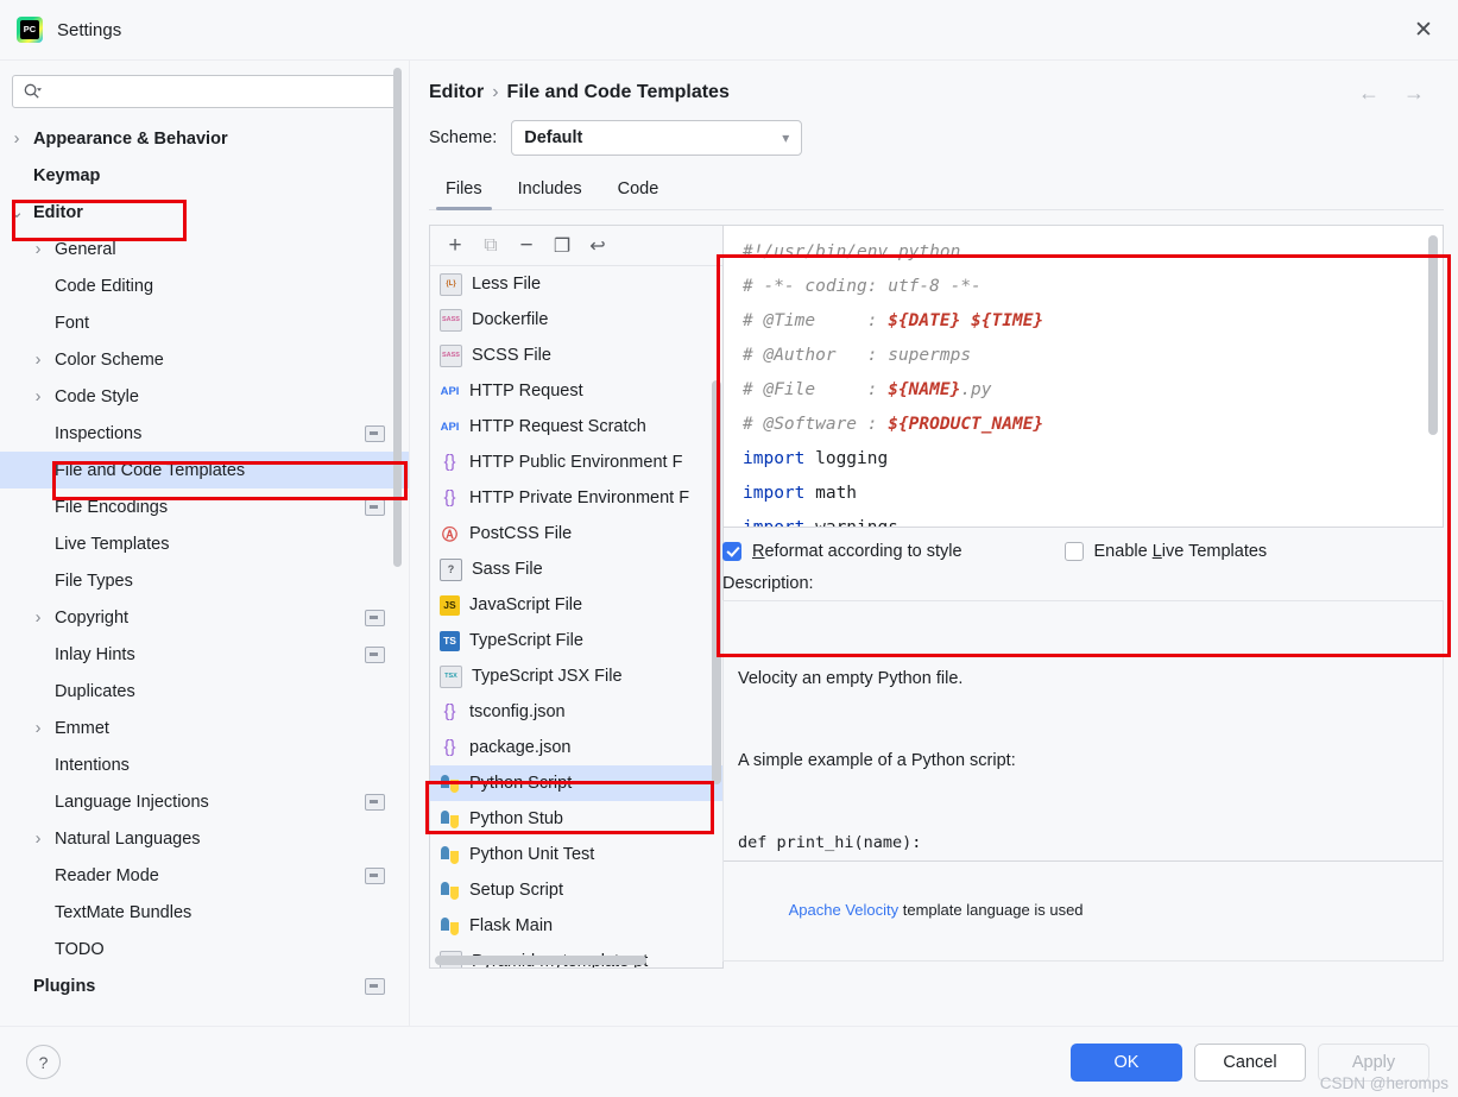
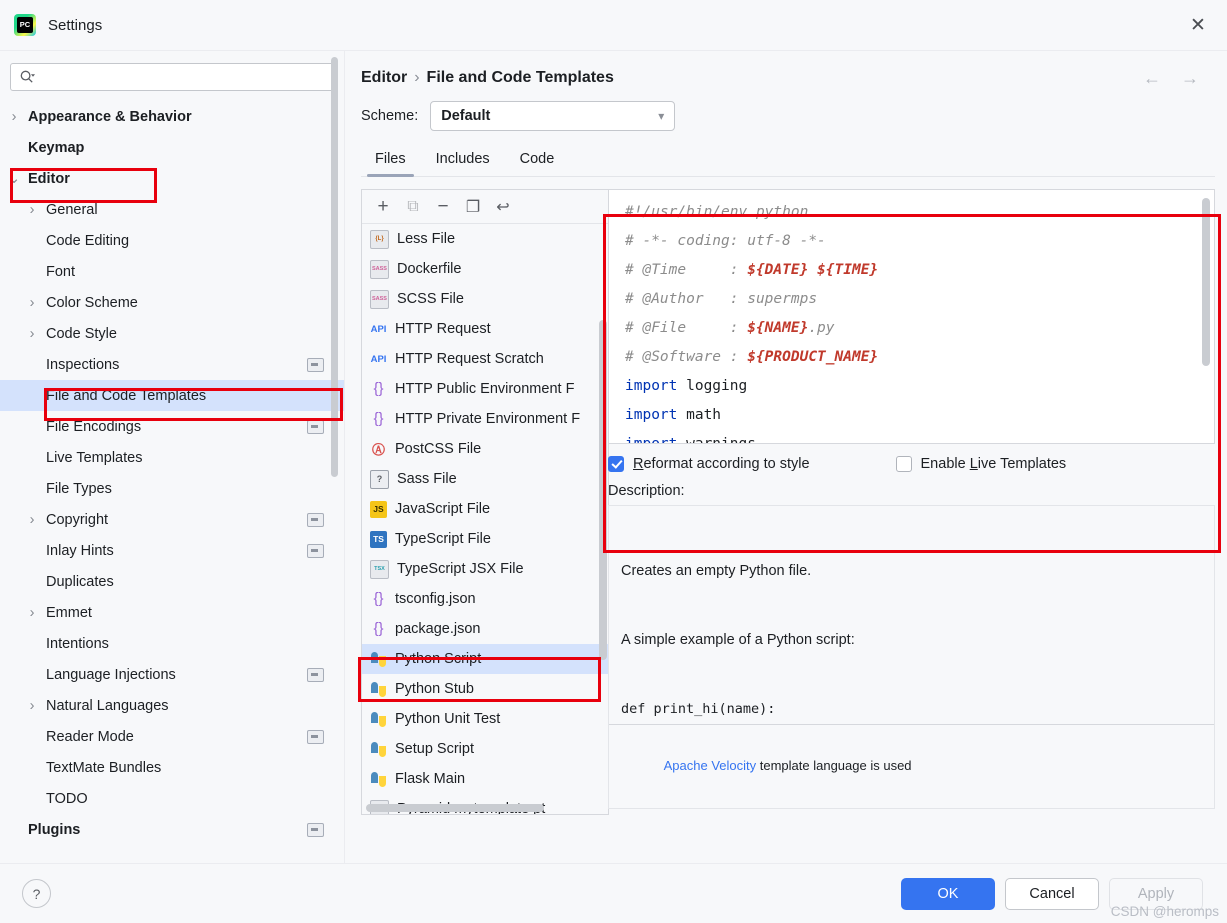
  Settings
  ✕
  ›
  Appearance & Behavior
  Keymap
  ⌄
  Editor
  ›
  General
  Code Editing
  Font
  ›
  Color Scheme
  ›
  Code Style
  Inspections
  File and Code Templates
  File Encodings
  Live Templates
  File Types
  ›
  Copyright
  Inlay Hints
  Duplicates
  ›
  Emmet
  Intentions
  Language Injections
  ›
  Natural Languages
  Reader Mode
  TextMate Bundles
  TODO
  Plugins
  Editor
  ›
  File and Code Templates
  ←
  →
  Scheme:
  Default
  ▾
  Files
  Includes
  Code
  +
  ⧉
  −
  ❐
  ↩
  Less File
  Dockerfile
  SCSS File
  API
  HTTP Request
  API
  HTTP Request Scratch
  {}
  HTTP Public Environment F
  {}
  HTTP Private Environment F
  Ⓐ
  PostCSS File
  ?
  Sass File
  JS
  JavaScript File
  TS
  TypeScript File
  TypeScript JSX File
  {}
  tsconfig.json
  {}
  package.json
  Python Script
  Python Stub
  Python Unit Test
  Setup Script
  Flask Main
  #!/usr/bin/env python
  # -*- coding: utf-8 -*-
  # @Time : ${DATE} ${TIME}
  # @Author : supermps
  # @File : ${NAME}.py
  # @Software : ${PRODUCT_NAME}
  import logging
  import math
  Reformat according to style
  Enable Live Templates
  Description:
- Velocity an empty Python file.
+ Creates an empty Python file.
  A simple example of a Python script:
  def print_hi(name):
  Apache Velocity template language is used
  ?
  OK
  Cancel
  Apply
  CSDN @heromps
